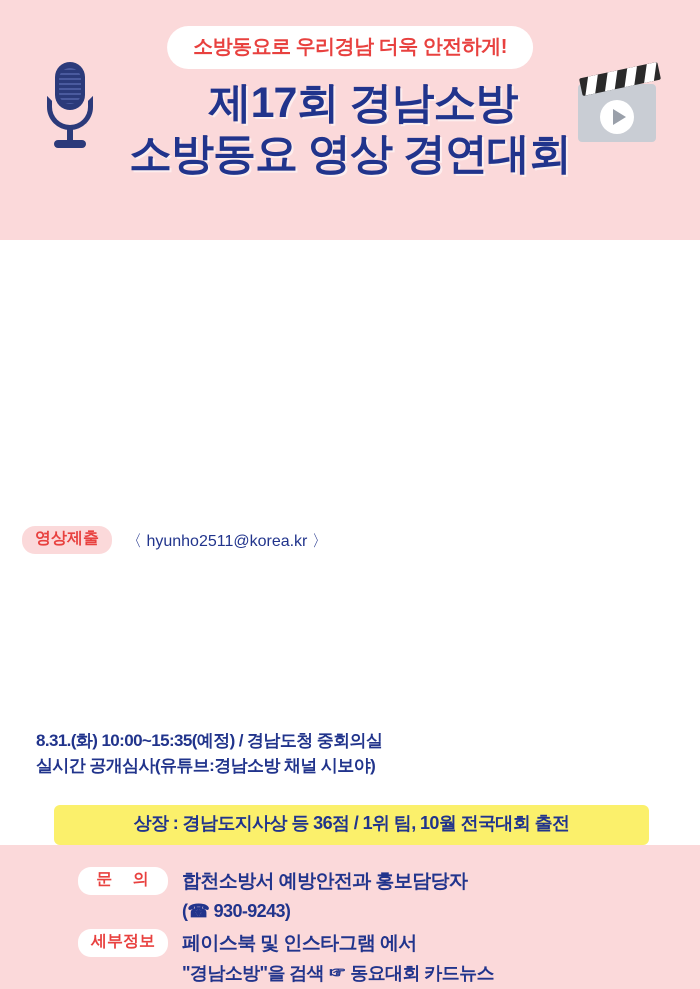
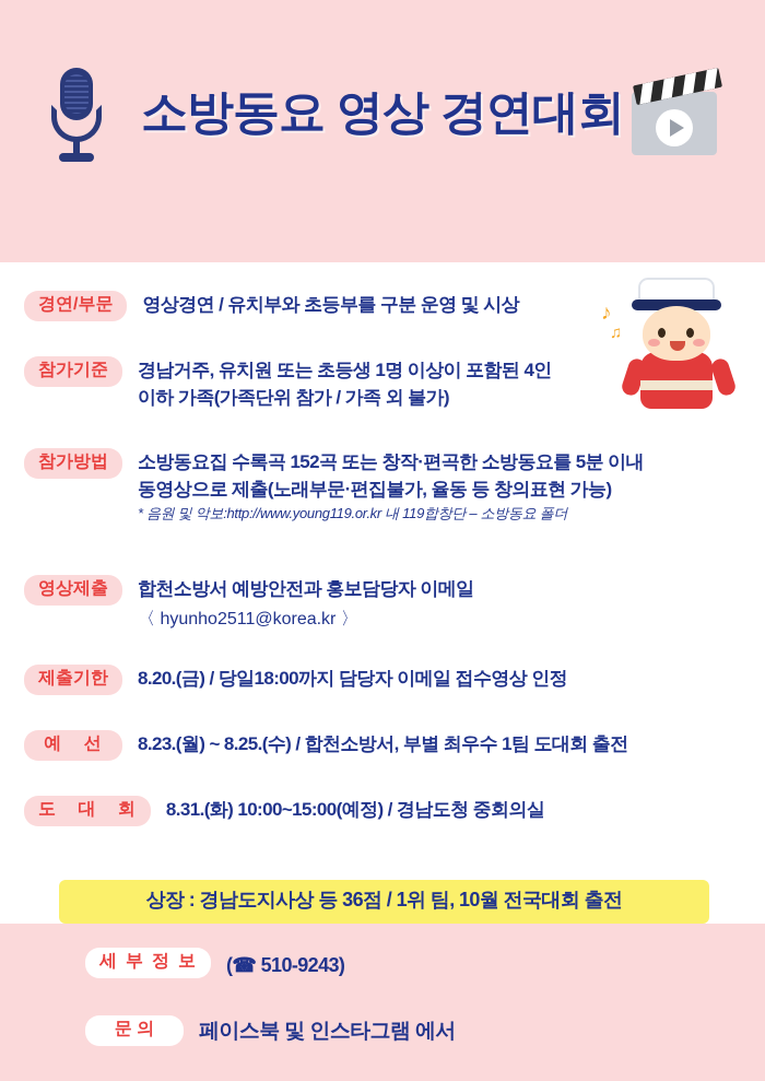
- 소방동요로 우리경남 더욱 안전하게!
- 제17회 경남소방
  소방동요 영상 경연대회
+ ♪
+ ♫
+ 경연/부문
+ 영상경연 / 유치부와 초등부를 구분 운영 및 시상
+ 참가기준
+ 경남거주, 유치원 또는 초등생 1명 이상이 포함된 4인
+ 이하 가족(가족단위 참가 / 가족 외 불가)
+ 참가방법
+ 소방동요집 수록곡 152곡 또는 창작·편곡한 소방동요를 5분 이내
+ 동영상으로 제출(노래부문·편집불가, 율동 등 창의표현 가능)
+ * 음원 및 악보:http://www.young119.or.kr 내 119합창단 – 소방동요 폴더
  영상제출
+ 합천소방서 예방안전과 홍보담당자 이메일
  〈 hyunho2511@korea.kr 〉
+ 제출기한
+ 8.20.(금) / 당일18:00까지 담당자 이메일 접수영상 인정
+ 예 선
+ 8.23.(월) ~ 8.25.(수) / 합천소방서, 부별 최우수 1팀 도대회 출전
+ 도 대 회
- 8.31.(화) 10:00~15:35(예정) / 경남도청 중회의실
+ 8.31.(화) 10:00~15:00(예정) / 경남도청 중회의실
- 실시간 공개심사(유튜브:경남소방 채널 시보야)
  상장 : 경남도지사상 등 36점 / 1위 팀, 10월 전국대회 출전
- 문 의
+ 세부정보
- 합천소방서 예방안전과 홍보담당자
- (☎ 930-9243)
+ (☎ 510-9243)
- 세부정보
+ 문 의
  페이스북 및 인스타그램 에서
- "경남소방"을 검색 ☞ 동요대회 카드뉴스
